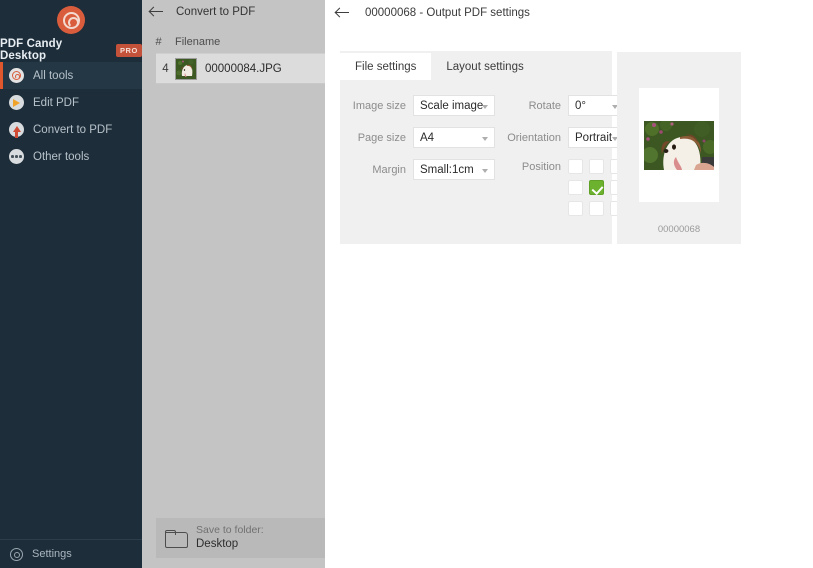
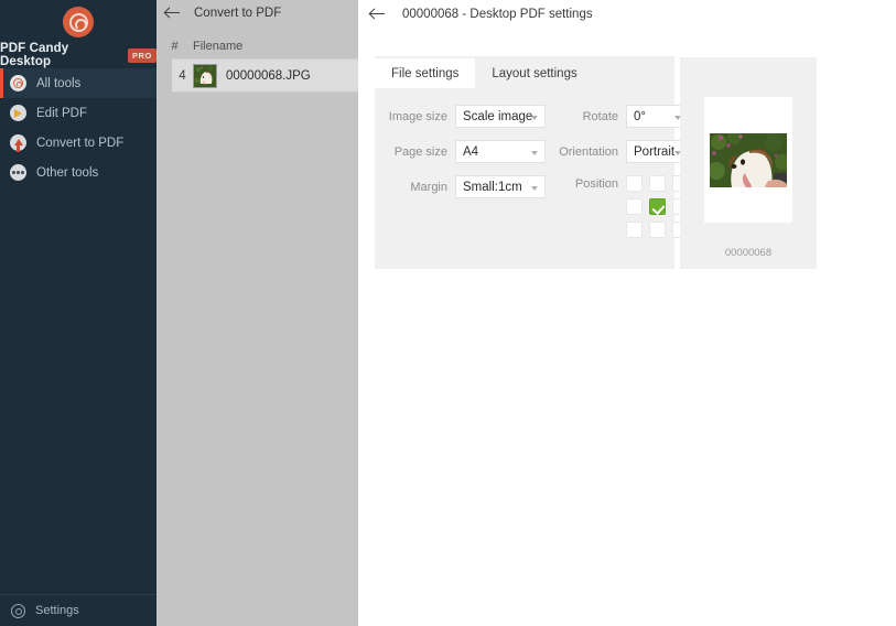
  PDF Candy Desktop
  PRO
  All tools
  Edit PDF
  Convert to PDF
  Other tools
  Settings
  Convert to PDF
  #
  Filename
  4
- 00000084.JPG
+ 00000068.JPG
- Save to folder:
- Desktop
- 00000068 - Output PDF settings
+ 00000068 - Desktop PDF settings
  File settings
  Layout settings
  Image size
  Scale image
  Page size
  A4
  Margin
  Small:1cm
  Rotate
  0°
  Orientation
  Portrait
  Position
  00000068
